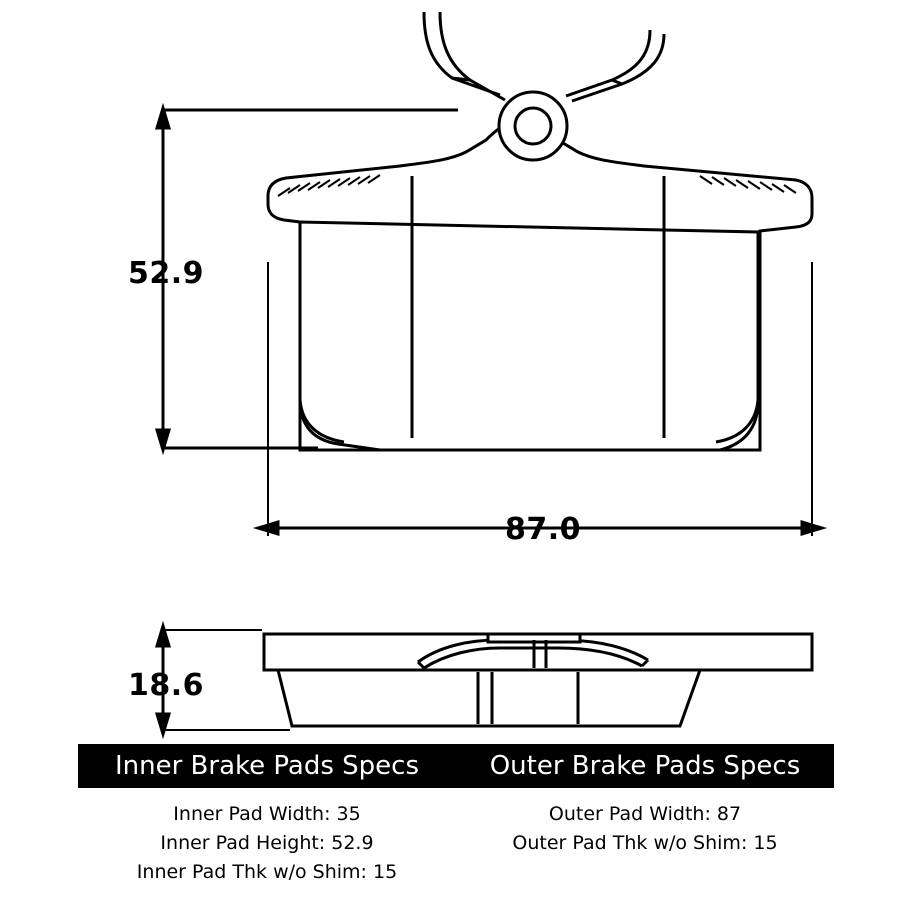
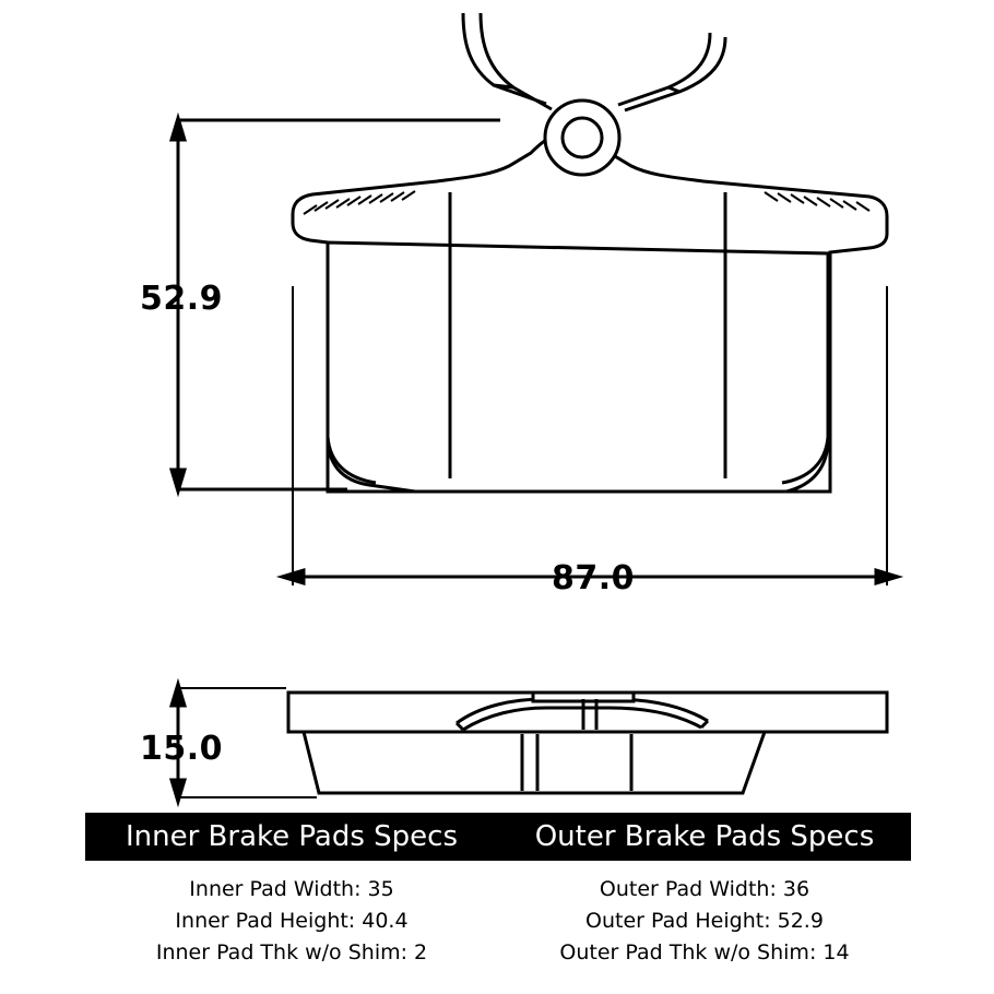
  52.9
  87.0
- 18.6
+ 15.0
  Inner Brake Pads Specs
  Outer Brake Pads Specs
  Inner Pad Width: 35
- Inner Pad Height: 52.9
+ Inner Pad Height: 40.4
- Inner Pad Thk w/o Shim: 15
+ Inner Pad Thk w/o Shim: 2
- Outer Pad Width: 87
+ Outer Pad Width: 36
+ Outer Pad Height: 52.9
- Outer Pad Thk w/o Shim: 15
+ Outer Pad Thk w/o Shim: 14
